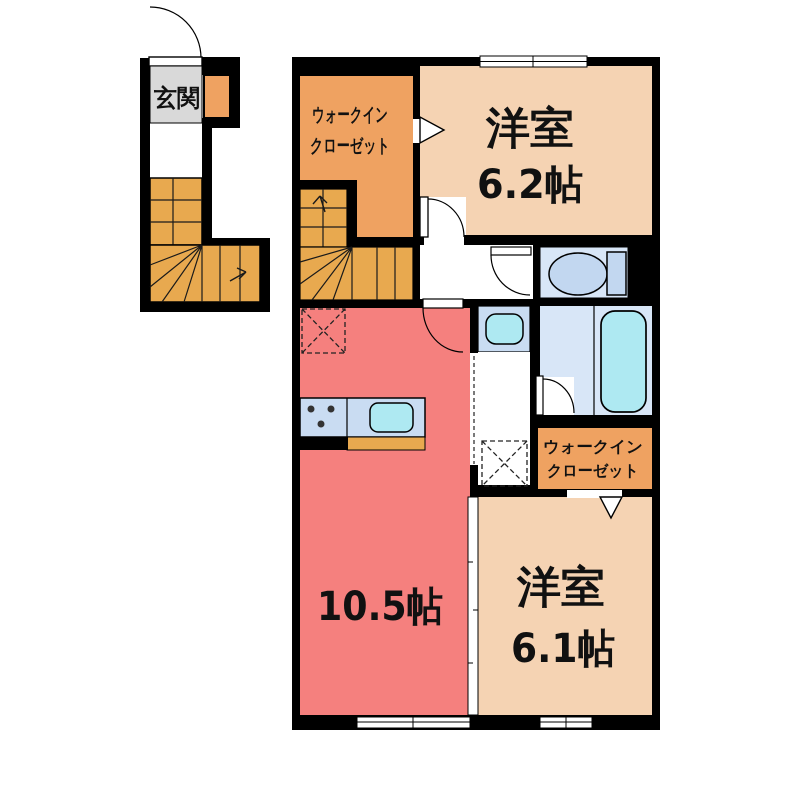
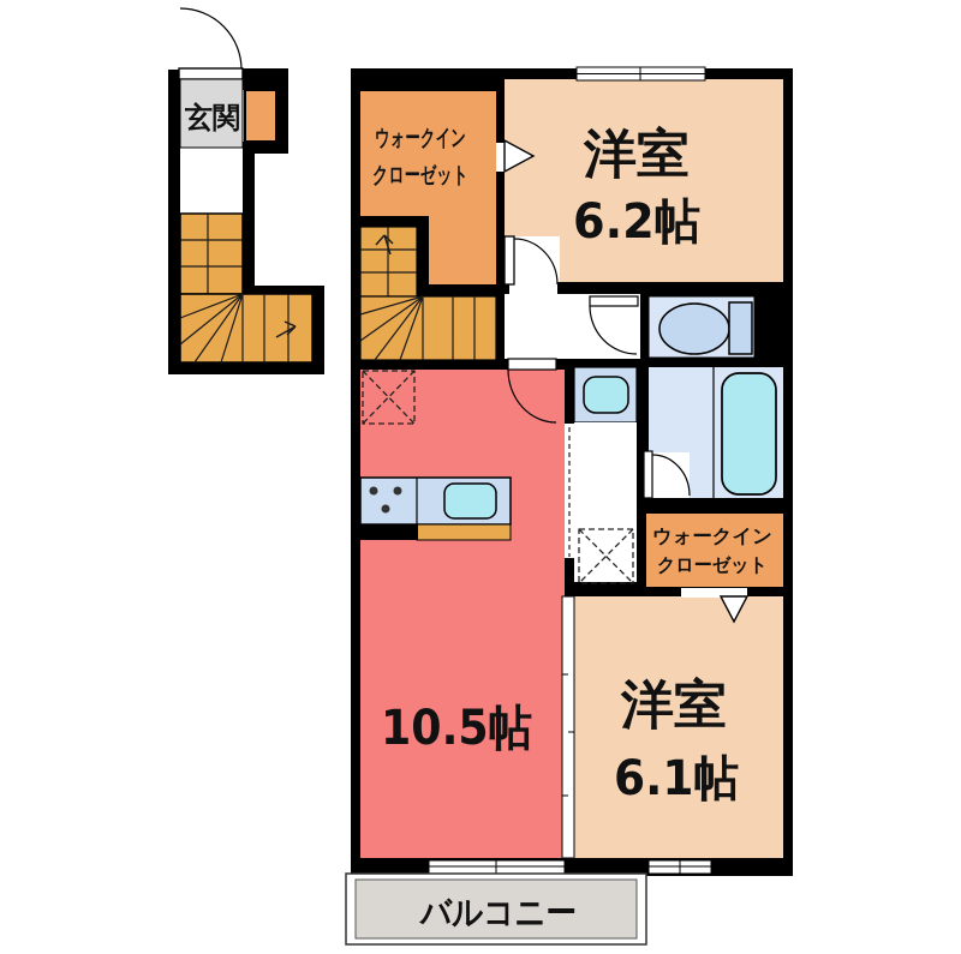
  玄関
  ウォークイン
  クローゼット
  洋室
  6.2帖
  10.5帖
  ウォークイン
  クローゼット
  洋室
  6.1帖
+ バルコニー
